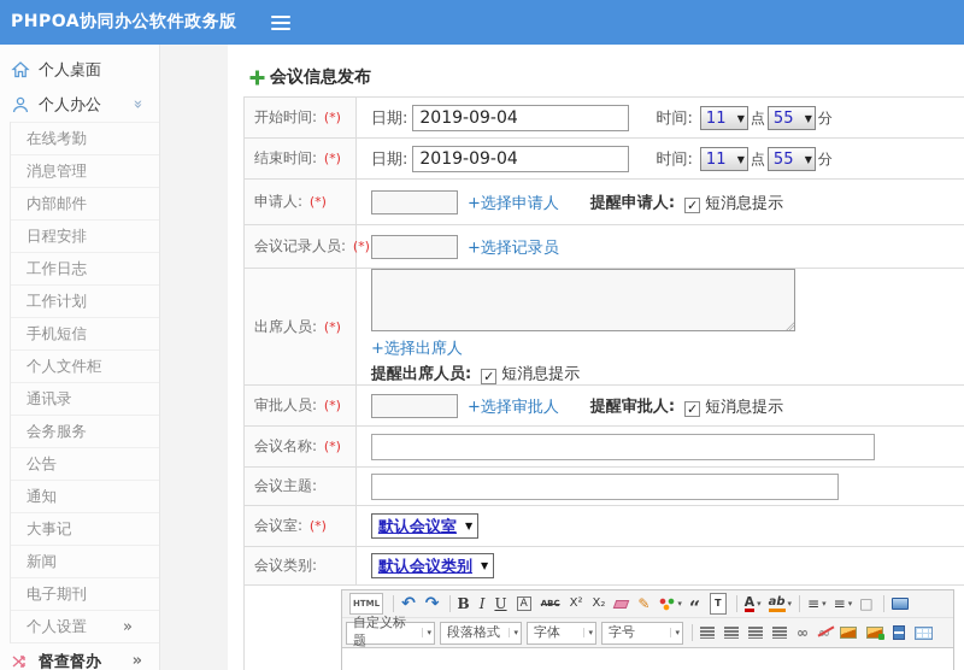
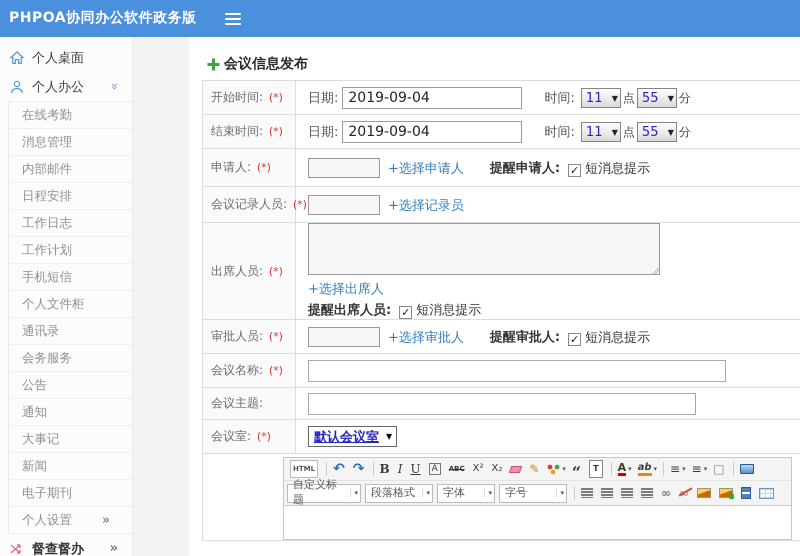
  PHPOA协同办公软件政务版
  个人桌面
  个人办公
  在线考勤
  消息管理
  内部邮件
  日程安排
  工作日志
  工作计划
  手机短信
  个人文件柜
  通讯录
  会务服务
  公告
  通知
  大事记
  新闻
  电子期刊
  个人设置
  »
  督查督办
  »
  会议信息发布
  开始时间: (*)	日期: 2019-09-04 时间: 11 ▼ 点 55 ▼ 分
  结束时间: (*)	日期: 2019-09-04 时间: 11 ▼ 点 55 ▼ 分
  申请人: (*)	+选择申请人 提醒申请人: ✓ 短消息提示
  会议记录人员: (*)	+选择记录员
  出席人员: (*)	+选择出席人 提醒出席人员: ✓ 短消息提示
  审批人员: (*)	+选择审批人 提醒审批人: ✓ 短消息提示
  会议名称: (*)
  会议主题:
  会议室: (*)	默认会议室 ▼
- 会议类别:	默认会议类别 ▼
  HTML ↶ ↷ B I U A ABC X² X₂ ✎ ▾ “ T A ▾ ab ▾ ≡ ▾ ≡ ▾ □ 自定义标题▾ 段落格式 ▾ 字体 ▾ 字号 ▾ ∞ ∞
